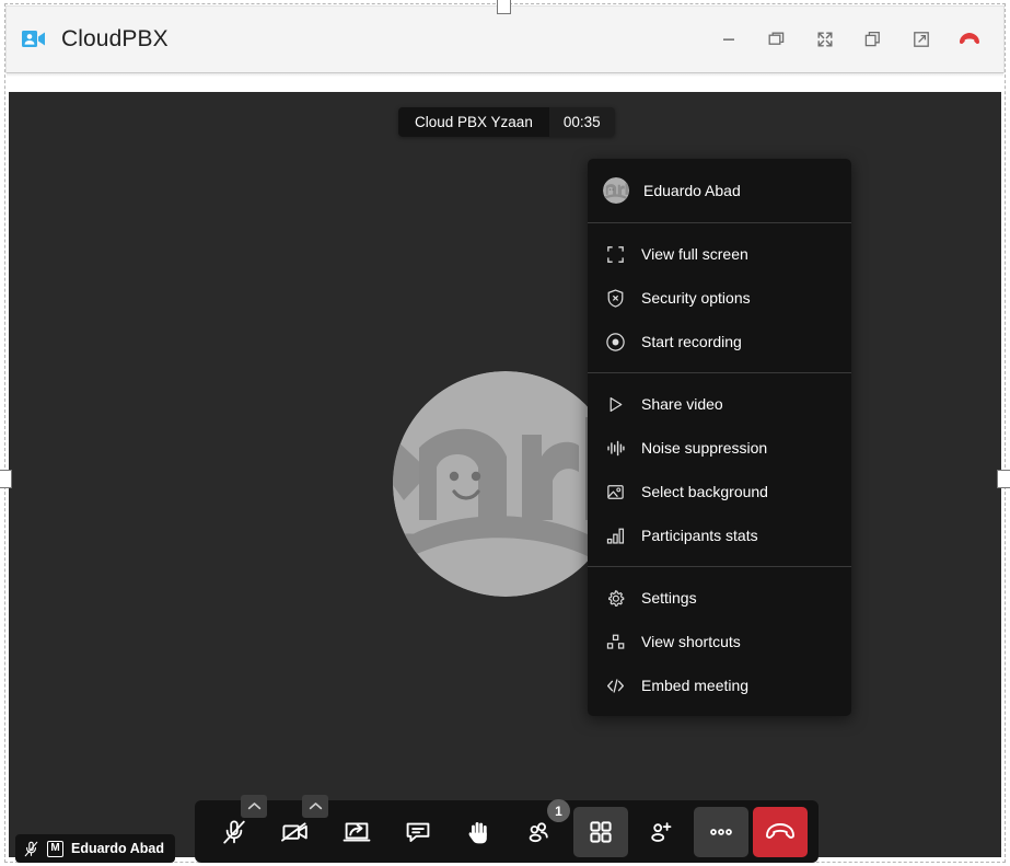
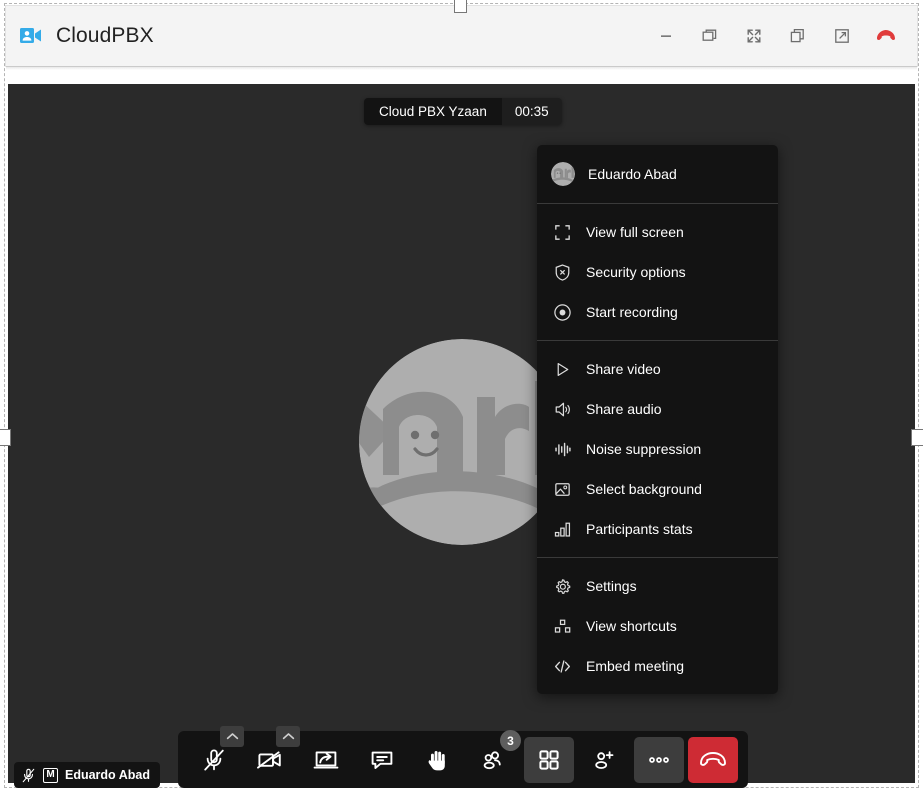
  CloudPBX
  Cloud PBX Yzaan
  00:35
  Eduardo Abad
  View full screen
  Security options
  Start recording
  Share video
+ Share audio
  Noise suppression
  Select background
  Participants stats
  Settings
  View shortcuts
  Embed meeting
- 1
+ 3
  M
  Eduardo Abad
